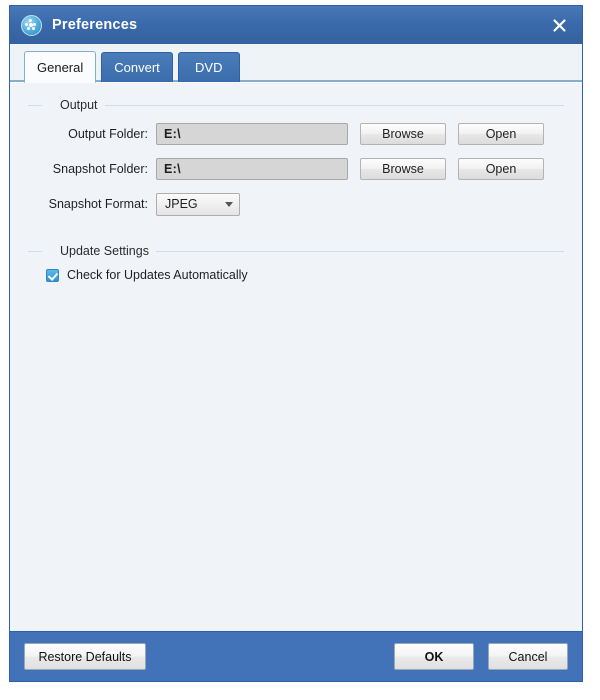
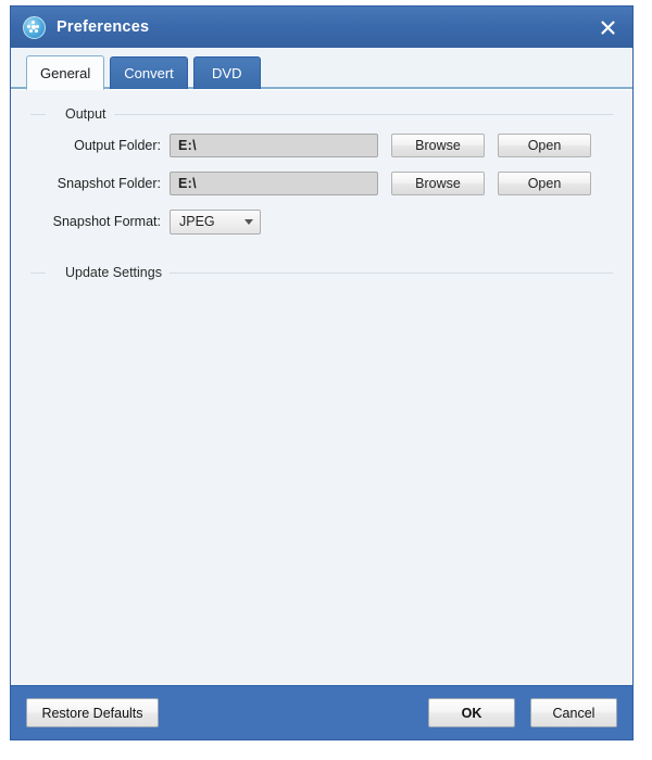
  Preferences
  General
  Convert
  DVD
  Output
  Output Folder:
  E:\
  Browse
  Open
  Snapshot Folder:
  E:\
  Browse
  Open
  Snapshot Format:
  JPEG
  Update Settings
- Check for Updates Automatically
  Restore Defaults
  OK
  Cancel
